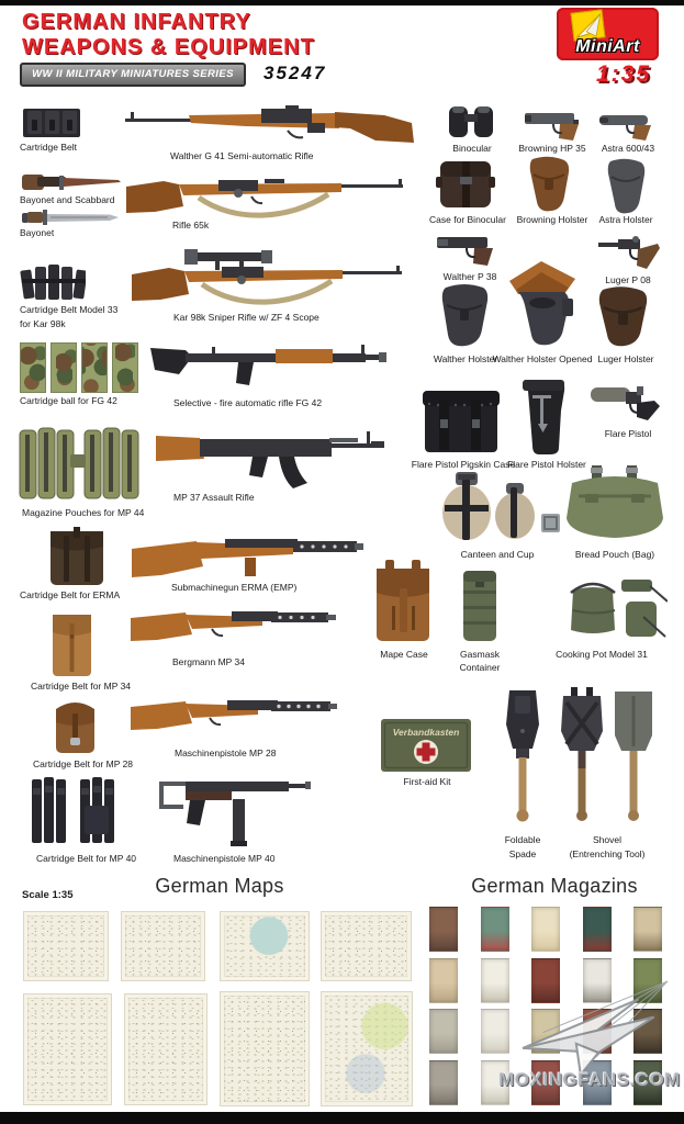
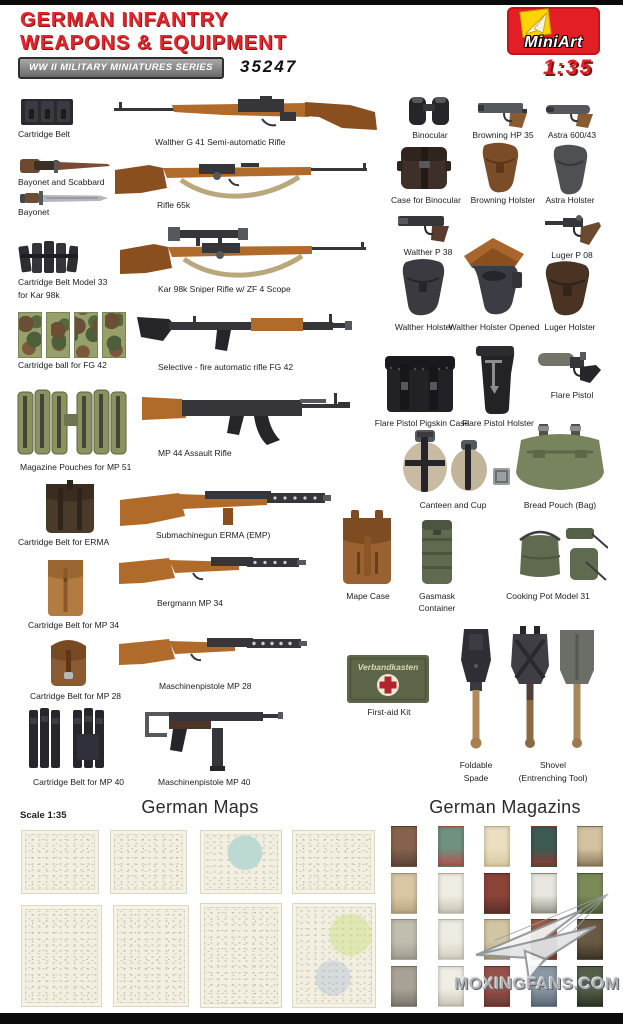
  GERMAN INFANTRY
  WEAPONS & EQUIPMENT
  WW II MILITARY MINIATURES SERIES
  35247
  MiniArt
  1:35
  Cartridge Belt
  Walther G 41 Semi-automatic Rifle
  Bayonet and Scabbard
  Bayonet
  Rifle 65k
  Cartridge Belt Model 33
  for Kar 98k
  Kar 98k Sniper Rifle w/ ZF 4 Scope
  Cartridge ball for FG 42
  Selective - fire automatic rifle FG 42
- Magazine Pouches for MP 44
+ Magazine Pouches for MP 51
- MP 37 Assault Rifle
+ MP 44 Assault Rifle
  Cartridge Belt for ERMA
  Submachinegun ERMA (EMP)
  Cartridge Belt for MP 34
  Bergmann MP 34
  Cartridge Belt for MP 28
  Maschinenpistole MP 28
  Cartridge Belt for MP 40
  Maschinenpistole MP 40
  Binocular
  Browning HP 35
  Astra 600/43
  Case for Binocular
  Browning Holster
  Astra Holster
  Walther P 38
  Luger P 08
  Walther Holster
  Walther Holster Opened
  Luger Holster
  Flare Pistol Pigskin Case
  Flare Pistol Holster
  Flare Pistol
  Canteen and Cup
  Bread Pouch (Bag)
  Mape Case
  Gasmask
  Container
  Cooking Pot Model 31
  Verbandkasten
  First-aid Kit
  Foldable
  Spade
  Shovel
  (Entrenching Tool)
  Scale 1:35
  German Maps
  German Magazins
  MOXINGFANS.COM
